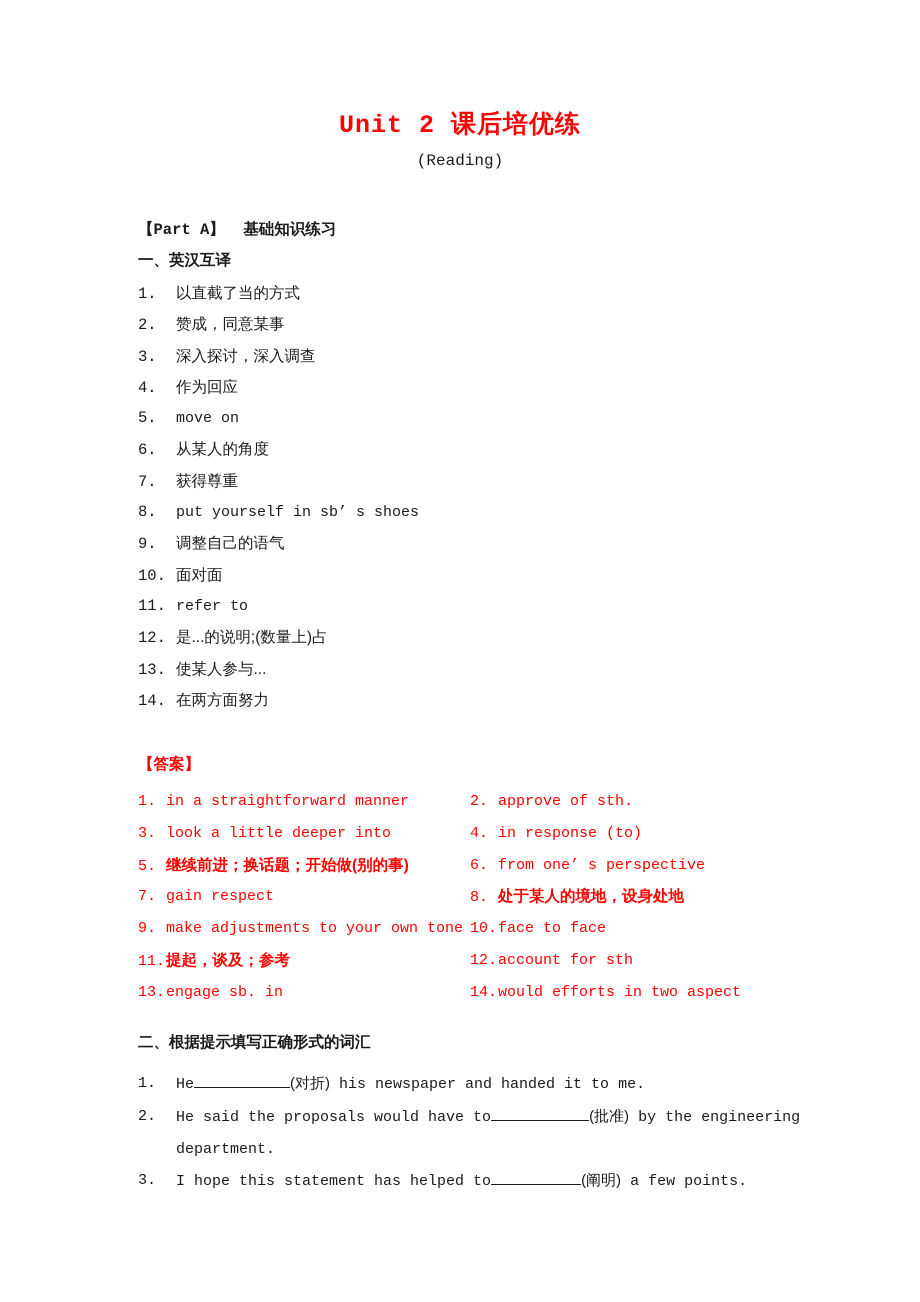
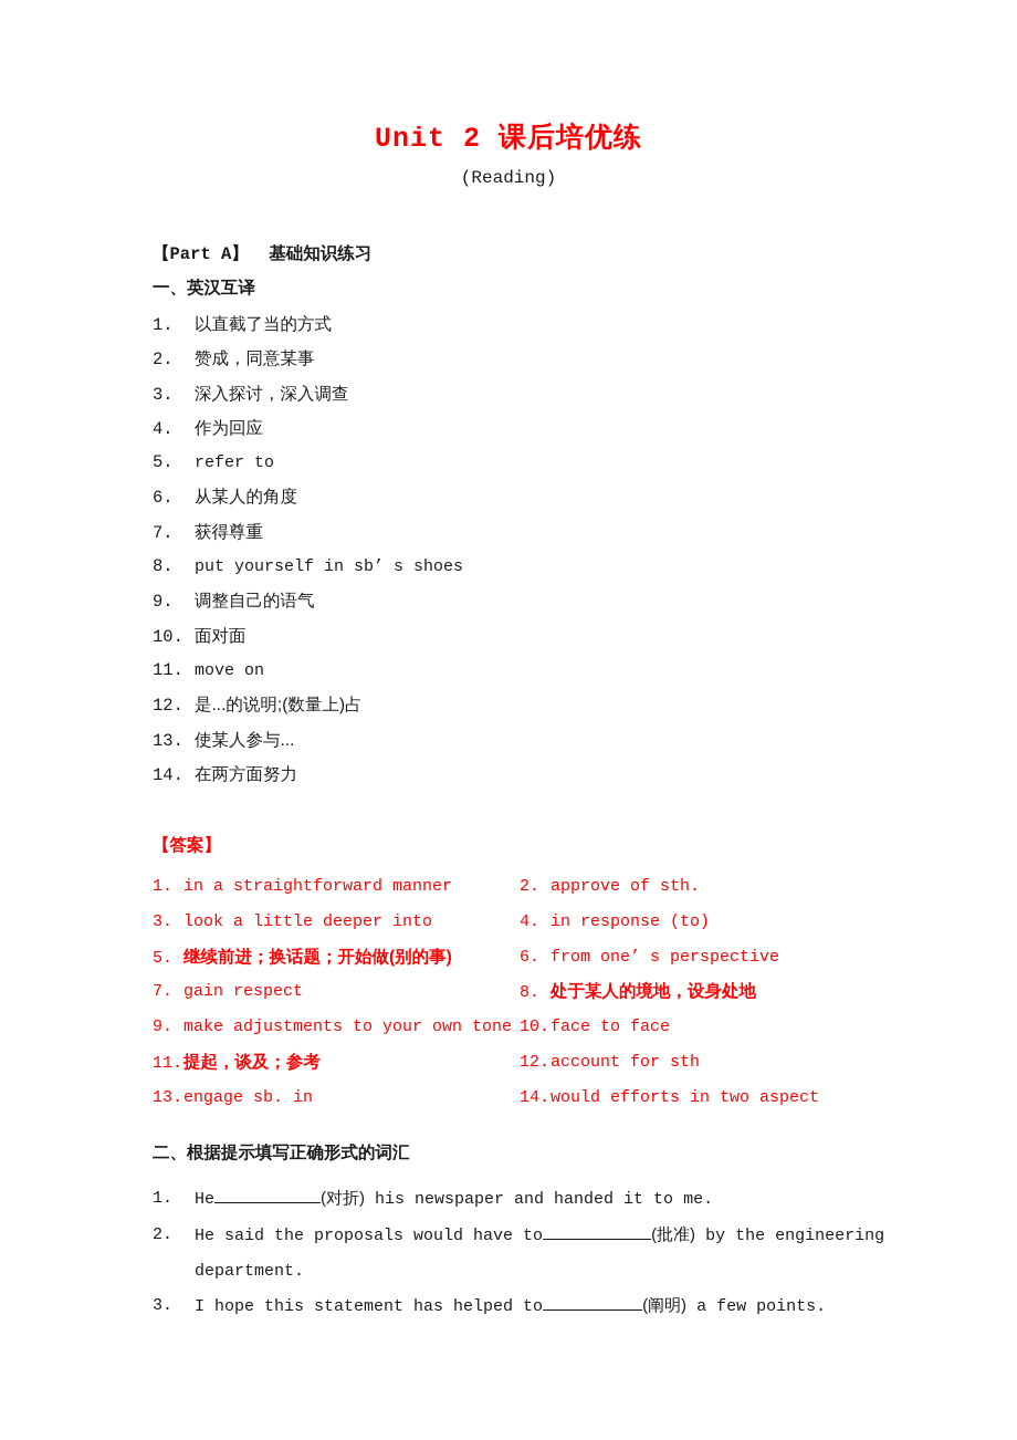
  Unit 2 课后培优练
  (Reading)
  【Part A】 基础知识练习
  一、英汉互译
  1. 以直截了当的方式
  2. 赞成，同意某事
  3. 深入探讨，深入调查
  4. 作为回应
- 5. move on
+ 5. refer to
  6. 从某人的角度
  7. 获得尊重
  8. put yourself in sb’ s shoes
  9. 调整自己的语气
  10. 面对面
- 11. refer to
+ 11. move on
  12. 是...的说明;(数量上)占
  13. 使某人参与...
  14. 在两方面努力
  【答案】
  1. in a straightforward manner
  2. approve of sth.
  3. look a little deeper into
  4. in response (to)
  5. 继续前进；换话题；开始做(别的事)
  6. from one’ s perspective
  7. gain respect
  8. 处于某人的境地，设身处地
  9. make adjustments to your own tone
  10.face to face
  11.提起，谈及；参考
  12.account for sth
  13.engage sb. in
  14.would efforts in two aspect
  二、根据提示填写正确形式的词汇
  1. He (对折) his newspaper and handed it to me.
  2. He said the proposals would have to (批准) by the engineering
  department.
  3. I hope this statement has helped to (阐明) a few points.
